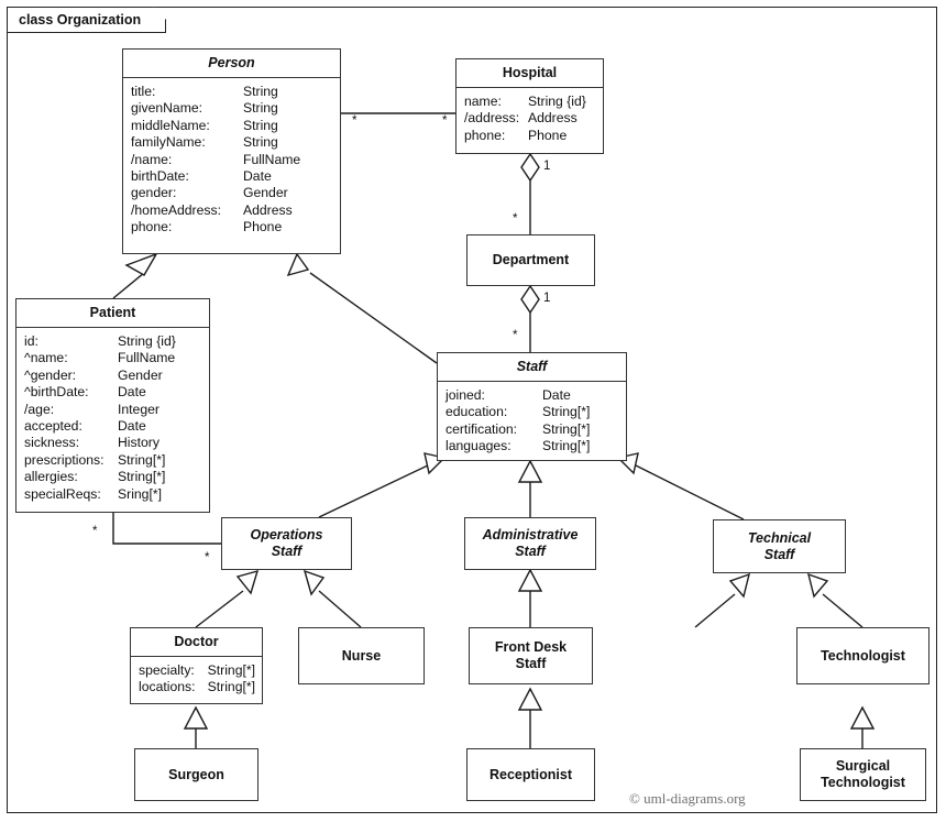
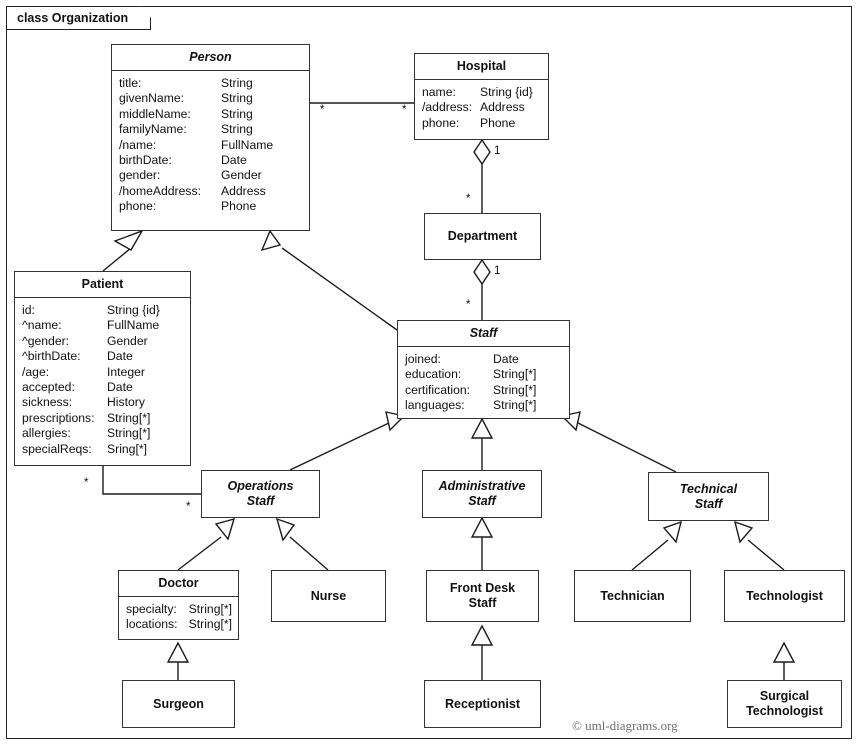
  class Organization
  Person
  title:
  String
  givenName:
  String
  middleName:
  String
  familyName:
  String
  /name:
  FullName
  birthDate:
  Date
  gender:
  Gender
  /homeAddress:
  Address
  phone:
  Phone
  Hospital
  name:
  String {id}
  /address:
  Address
  phone:
  Phone
  Patient
  id:
  String {id}
  ^name:
  FullName
  ^gender:
  Gender
  ^birthDate:
  Date
  /age:
  Integer
  accepted:
  Date
  sickness:
  History
  prescriptions:
  String[*]
  allergies:
  String[*]
  specialReqs:
  Sring[*]
  Department
  Staff
  joined:
  Date
  education:
  String[*]
  certification:
  String[*]
  languages:
  String[*]
  Operations
  Staff
  Administrative
  Staff
  Technical
  Staff
  Doctor
  specialty:
  String[*]
  locations:
  String[*]
  Nurse
  Front Desk
  Staff
+ Technician
  Technologist
  Surgeon
  Receptionist
  Surgical
  Technologist
  *
  *
  1
  *
  1
  *
  *
  *
  © uml-diagrams.org
